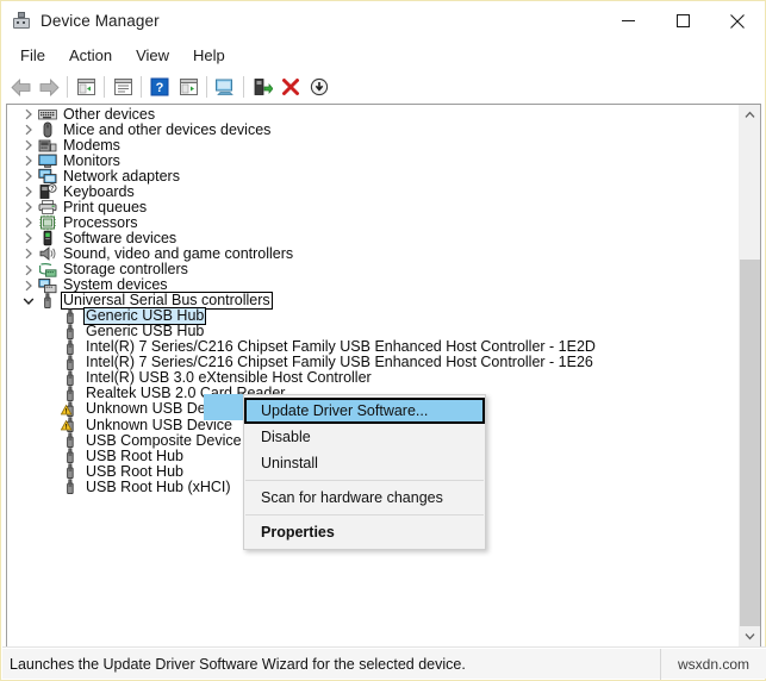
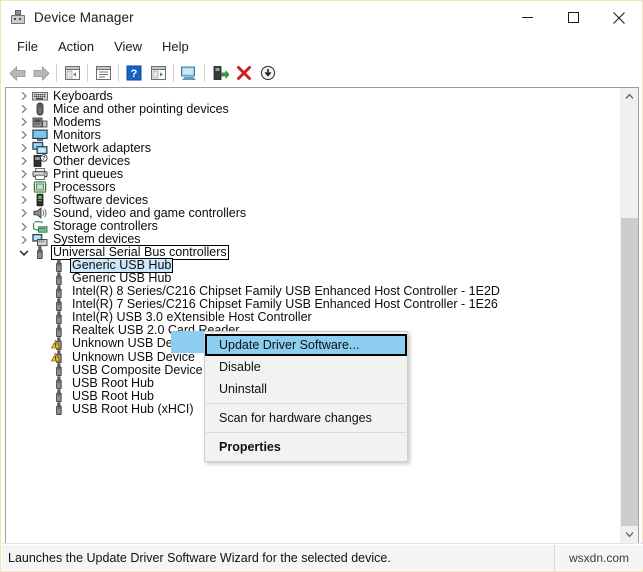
  Device Manager
  File
  Action
  View
  Help
  ?
- Other devices
+ Keyboards
- Mice and other devices devices
+ Mice and other pointing devices
  Modems
  Monitors
  Network adapters
- Keyboards
+ Other devices
  Print queues
  Processors
  Software devices
  Sound, video and game controllers
  Storage controllers
  System devices
  Universal Serial Bus controllers
  Generic USB Hub
  Generic USB Hub
- Intel(R) 7 Series/C216 Chipset Family USB Enhanced Host Controller - 1E2D
+ Intel(R) 8 Series/C216 Chipset Family USB Enhanced Host Controller - 1E2D
  Intel(R) 7 Series/C216 Chipset Family USB Enhanced Host Controller - 1E26
  Intel(R) USB 3.0 eXtensible Host Controller
  Unknown USB De
  Unknown USB Device
  USB Composite Device
  USB Root Hub
  USB Root Hub
  USB Root Hub (xHCI)
  Update Driver Software...
  Disable
  Uninstall
  Scan for hardware changes
  Properties
  Launches the Update Driver Software Wizard for the selected device.
  wsxdn.com
